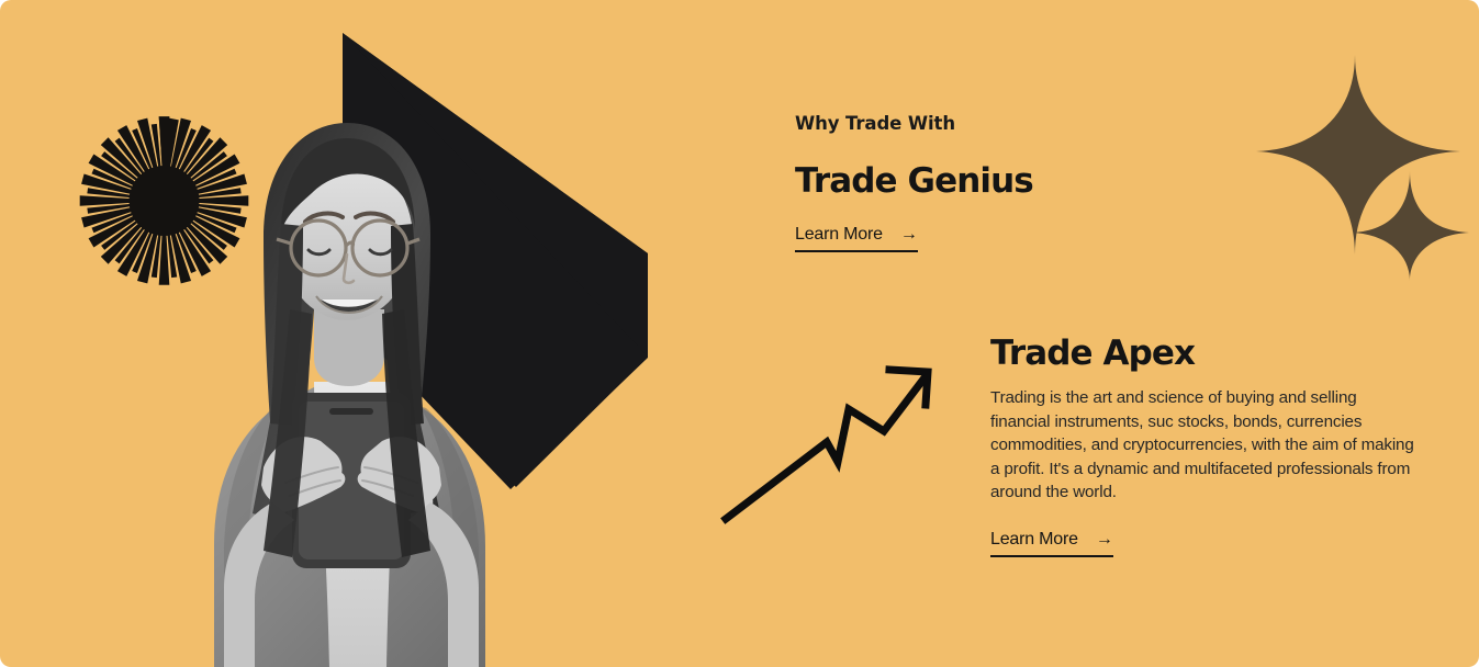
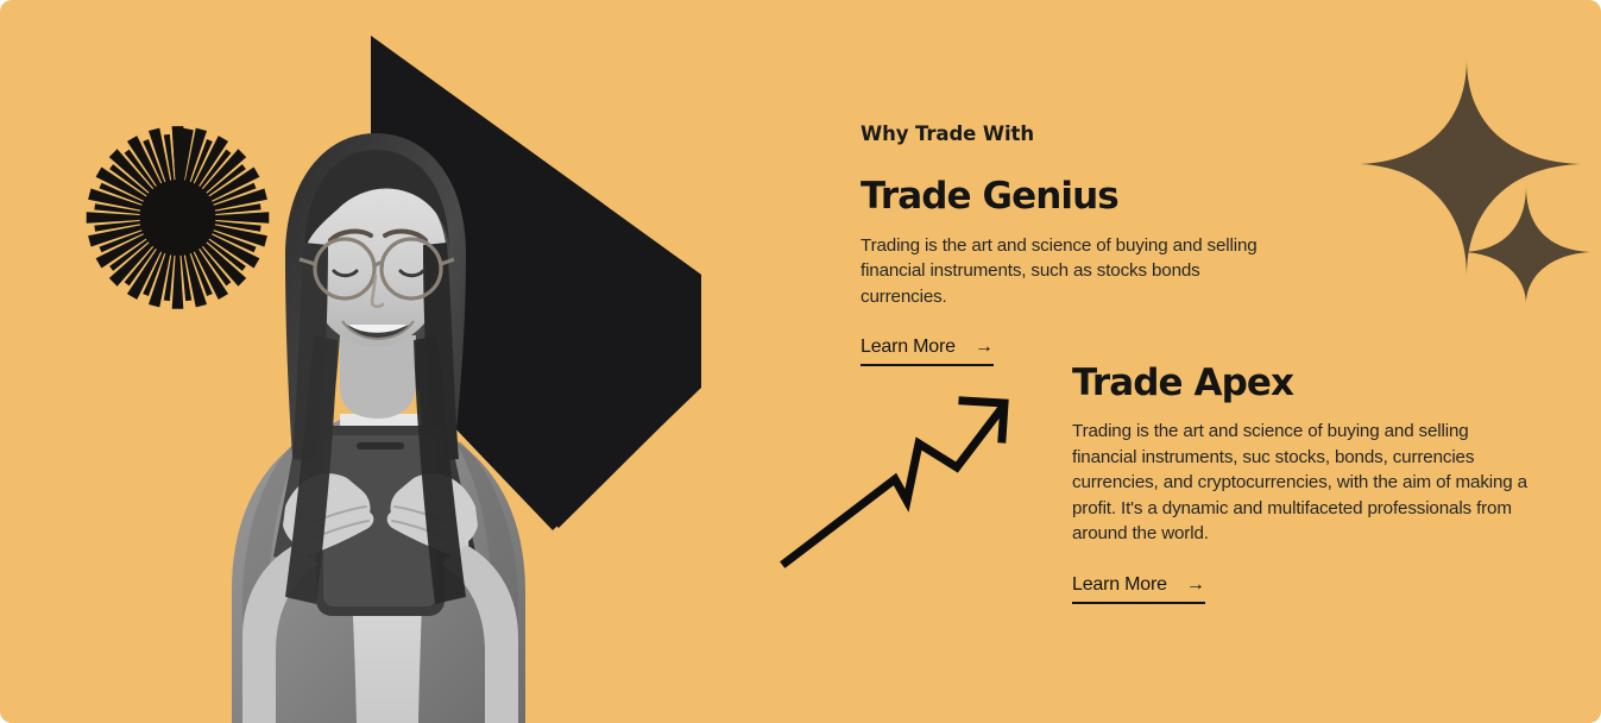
  Why Trade With
  Trade Genius
+ Trading is the art and science of buying and selling financial instruments, such as stocks bonds currencies.
  Learn More
  →
  Trade Apex
- Trading is the art and science of buying and selling financial instruments, suc stocks, bonds, currencies commodities, and cryptocurrencies, with the aim of making a profit. It's a dynamic and multifaceted professionals from around the world.
+ Trading is the art and science of buying and selling financial instruments, suc stocks, bonds, currencies currencies, and cryptocurrencies, with the aim of making a profit. It's a dynamic and multifaceted professionals from around the world.
  Learn More
  →
